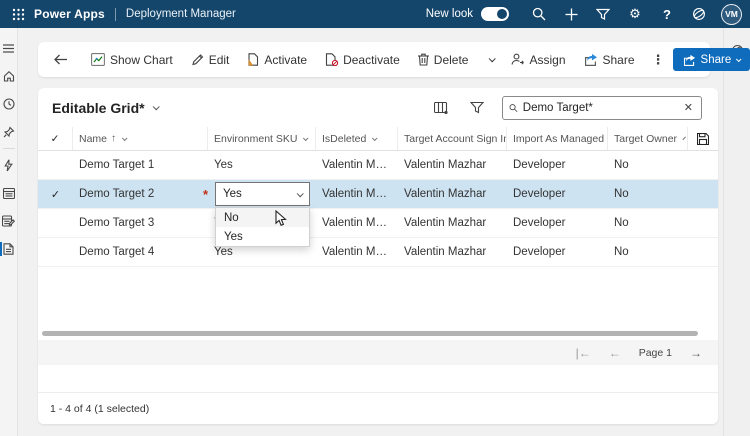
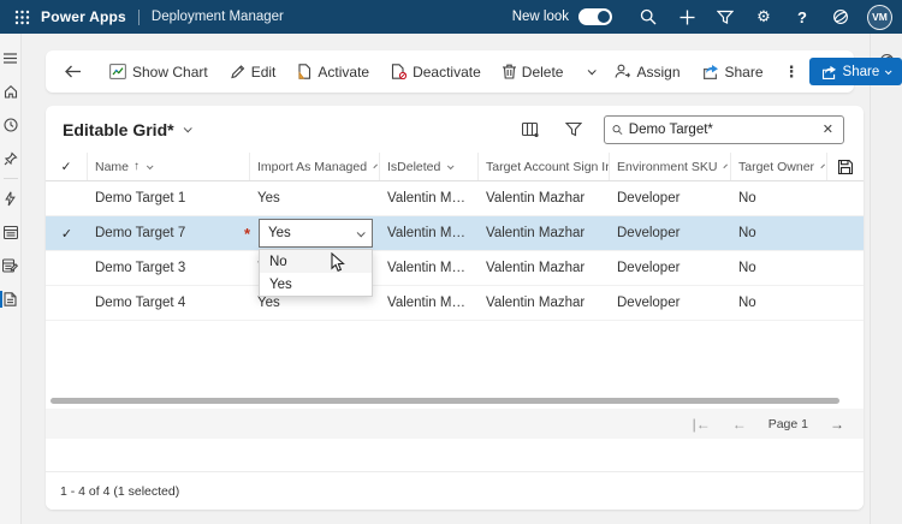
  Power Apps
  Deployment Manager
  New look
  ⚙
  ?
  VM
  Show Chart
  Edit
  Activate
  Deactivate
  Delete
  Assign
  Share
  ⋮
  Share
  Editable Grid*
  Demo Target*
  ✕
  ✓
  Name
  ↑
- Environment SKU
+ Import As Managed
  IsDeleted
  Target Account Sign I
- Import As Managed
+ Environment SKU
  Target Owner
  Demo Target 1
  Yes
  Valentin Maz...
  Valentin Mazhar
  Developer
  No
  ✓
- Demo Target 2
+ Demo Target 7
  Valentin Maz...
  Valentin Mazhar
  Developer
  No
  Demo Target 3
  Valentin Maz...
  Valentin Mazhar
  Developer
  No
  Demo Target 4
  Yes
  Valentin Maz...
  Valentin Mazhar
  Developer
  No
  *
  Yes
  No
  Yes
  |←
  ←
  Page 1
  →
  1 - 4 of 4 (1 selected)
